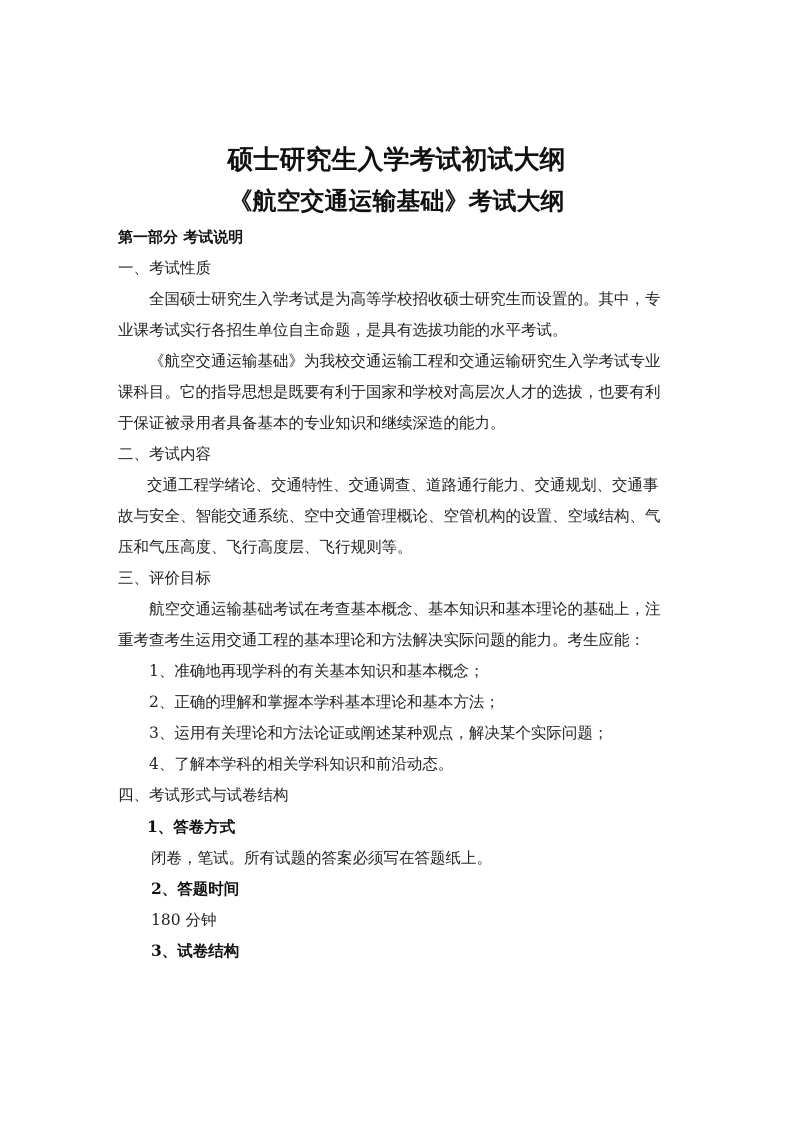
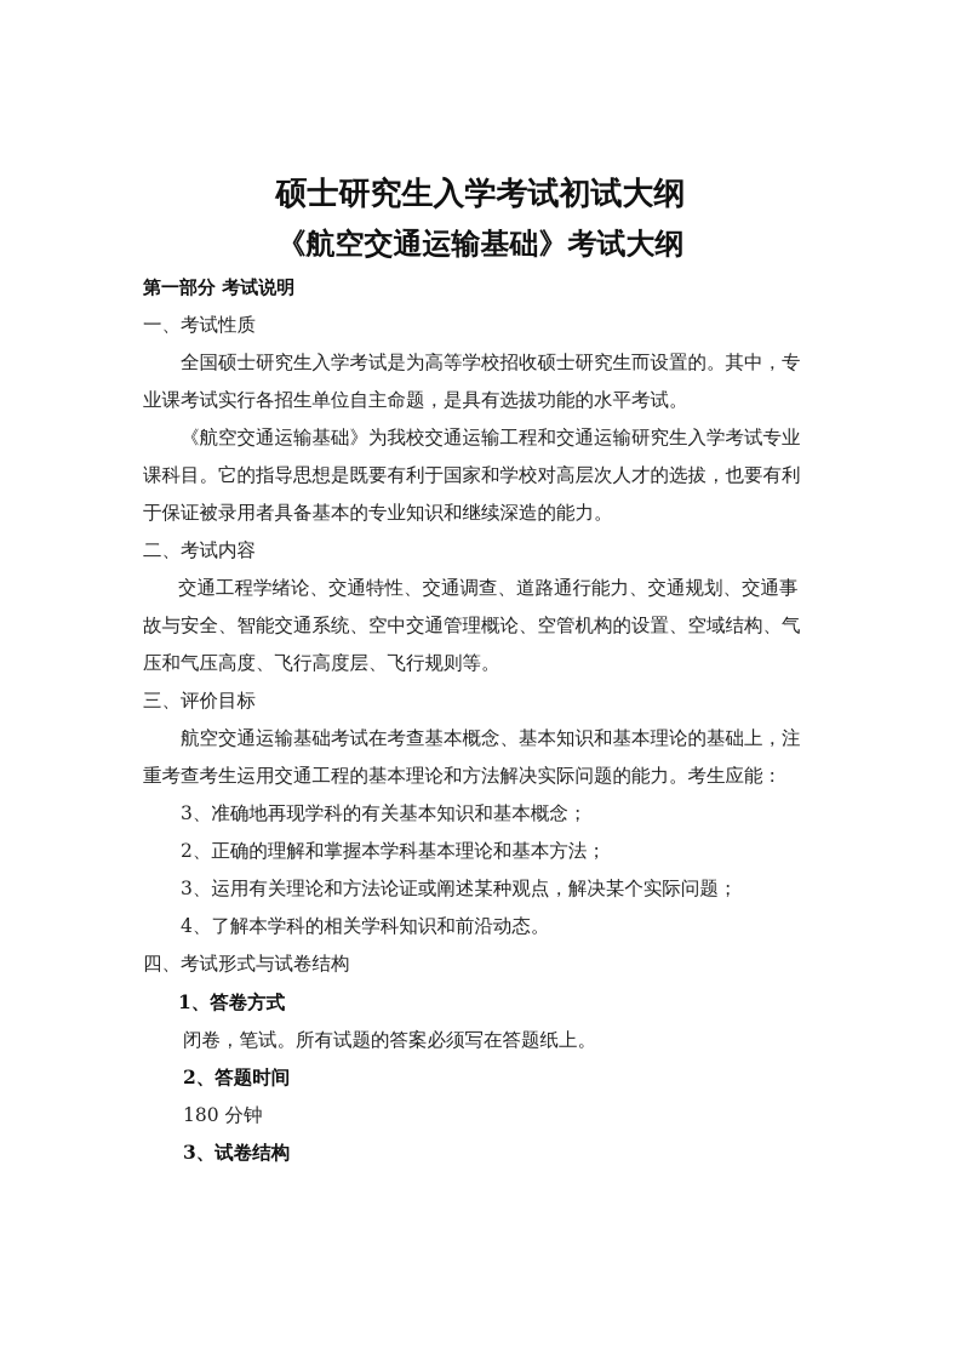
  硕士研究生入学考试初试大纲
  《航空交通运输基础》考试大纲
  第一部分 考试说明
  一、考试性质
  全国硕士研究生入学考试是为高等学校招收硕士研究生而设置的。其中，专
  业课考试实行各招生单位自主命题，是具有选拔功能的水平考试。
  《航空交通运输基础》为我校交通运输工程和交通运输研究生入学考试专业
  课科目。它的指导思想是既要有利于国家和学校对高层次人才的选拔，也要有利
  于保证被录用者具备基本的专业知识和继续深造的能力。
  二、考试内容
  交通工程学绪论、交通特性、交通调查、道路通行能力、交通规划、交通事
  故与安全、智能交通系统、空中交通管理概论、空管机构的设置、空域结构、气
  压和气压高度、飞行高度层、飞行规则等。
  三、评价目标
  航空交通运输基础考试在考查基本概念、基本知识和基本理论的基础上，注
  重考查考生运用交通工程的基本理论和方法解决实际问题的能力。考生应能：
- 1、准确地再现学科的有关基本知识和基本概念；
+ 3、准确地再现学科的有关基本知识和基本概念；
  2、正确的理解和掌握本学科基本理论和基本方法；
  3、运用有关理论和方法论证或阐述某种观点，解决某个实际问题；
  4、了解本学科的相关学科知识和前沿动态。
  四、考试形式与试卷结构
  1、答卷方式
  闭卷，笔试。所有试题的答案必须写在答题纸上。
  2、答题时间
  180 分钟
  3、试卷结构
